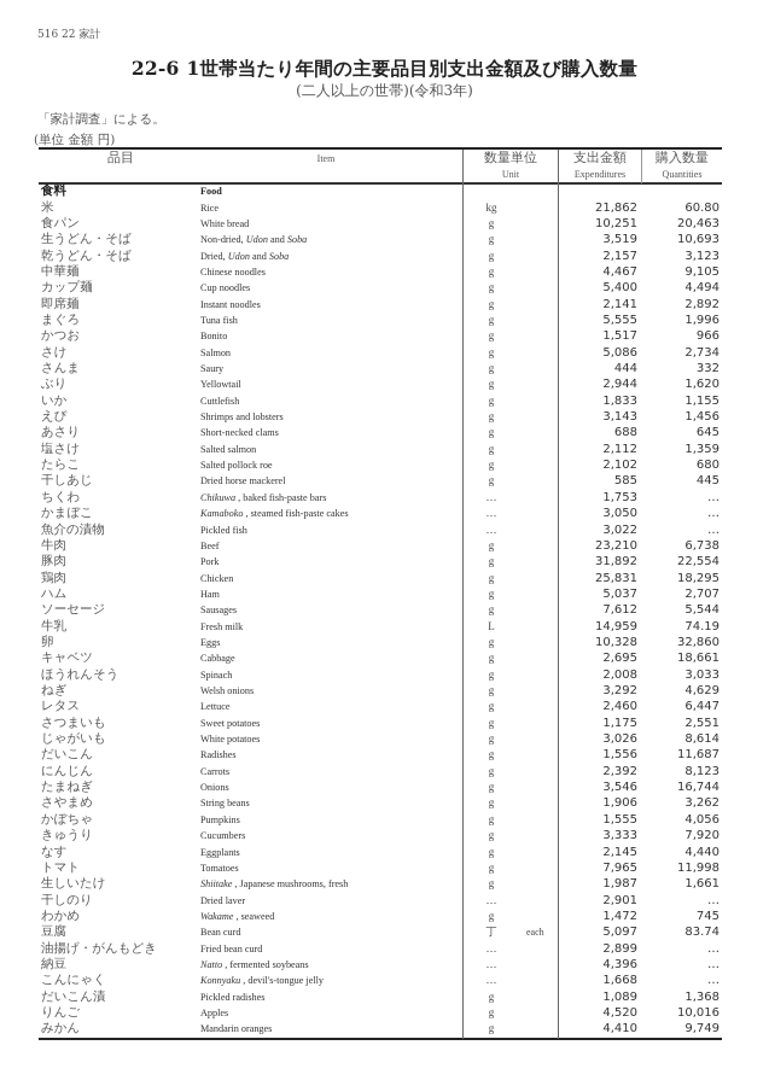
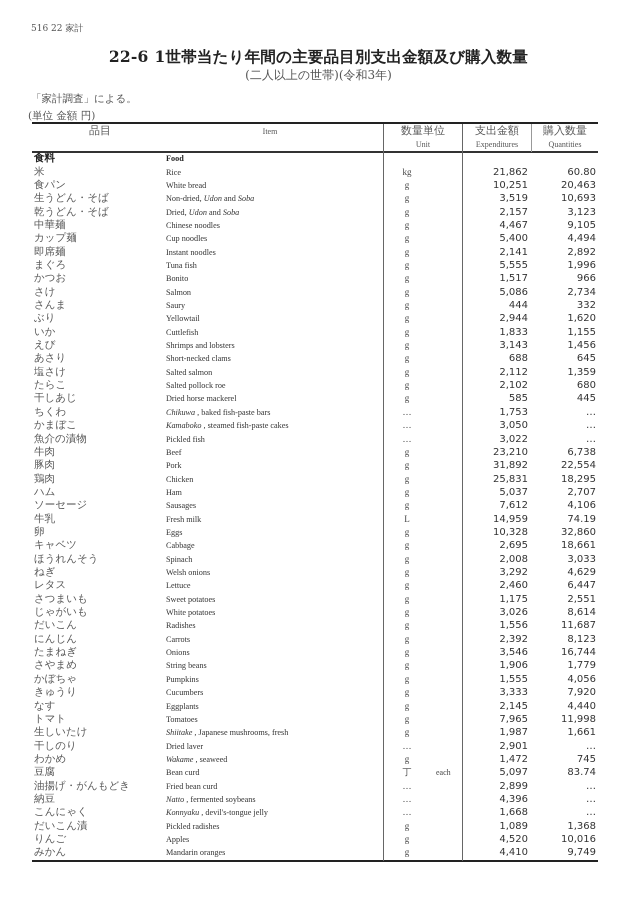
  516 22 家計
  22-6 1世帯当たり年間の主要品目別支出金額及び購入数量
  (二人以上の世帯)(令和3年)
  「家計調査」による。
  (単位 金額 円)
  品目
  Item
  数量単位
  Unit
  支出金額
  Expenditures
  購入数量
  Quantities
  食料
  Food
  米
  Rice
  kg
  21,862
  60.80
  食パン
  White bread
  g
  10,251
  20,463
  生うどん・そば
  Non-dried, Udon and Soba
  g
  3,519
  10,693
  乾うどん・そば
  Dried, Udon and Soba
  g
  2,157
  3,123
  中華麺
  Chinese noodles
  g
  4,467
  9,105
  カップ麺
  Cup noodles
  g
  5,400
  4,494
  即席麺
  Instant noodles
  g
  2,141
  2,892
  まぐろ
  Tuna fish
  g
  5,555
  1,996
  かつお
  Bonito
  g
  1,517
  966
  さけ
  Salmon
  g
  5,086
  2,734
  さんま
  Saury
  g
  444
  332
  ぶり
  Yellowtail
  g
  2,944
  1,620
  いか
  Cuttlefish
  g
  1,833
  1,155
  えび
  Shrimps and lobsters
  g
  3,143
  1,456
  あさり
  Short-necked clams
  g
  688
  645
  塩さけ
  Salted salmon
  g
  2,112
  1,359
  たらこ
  Salted pollock roe
  g
  2,102
  680
  干しあじ
  Dried horse mackerel
  g
  585
  445
  ちくわ
  Chikuwa , baked fish-paste bars
  …
  1,753
  …
  かまぼこ
  Kamaboko , steamed fish-paste cakes
  …
  3,050
  …
  魚介の漬物
  Pickled fish
  …
  3,022
  …
  牛肉
  Beef
  g
  23,210
  6,738
  豚肉
  Pork
  g
  31,892
  22,554
  鶏肉
  Chicken
  g
  25,831
  18,295
  ハム
  Ham
  g
  5,037
  2,707
  ソーセージ
  Sausages
  g
  7,612
- 5,544
+ 4,106
  牛乳
  Fresh milk
  L
  14,959
  74.19
  卵
  Eggs
  g
  10,328
  32,860
  キャベツ
  Cabbage
  g
  2,695
  18,661
  ほうれんそう
  Spinach
  g
  2,008
  3,033
  ねぎ
  Welsh onions
  g
  3,292
  4,629
  レタス
  Lettuce
  g
  2,460
  6,447
  さつまいも
  Sweet potatoes
  g
  1,175
  2,551
  じゃがいも
  White potatoes
  g
  3,026
  8,614
  だいこん
  Radishes
  g
  1,556
  11,687
  にんじん
  Carrots
  g
  2,392
  8,123
  たまねぎ
  Onions
  g
  3,546
  16,744
  さやまめ
  String beans
  g
  1,906
- 3,262
+ 1,779
  かぼちゃ
  Pumpkins
  g
  1,555
  4,056
  きゅうり
  Cucumbers
  g
  3,333
  7,920
  なす
  Eggplants
  g
  2,145
  4,440
  トマト
  Tomatoes
  g
  7,965
  11,998
  生しいたけ
  Shiitake , Japanese mushrooms, fresh
  g
  1,987
  1,661
  干しのり
  Dried laver
  …
  2,901
  …
  わかめ
  Wakame , seaweed
  g
  1,472
  745
  豆腐
  Bean curd
  丁
  each
  5,097
  83.74
  油揚げ・がんもどき
  Fried bean curd
  …
  2,899
  …
  納豆
  Natto , fermented soybeans
  …
  4,396
  …
  こんにゃく
  Konnyaku , devil's-tongue jelly
  …
  1,668
  …
  だいこん漬
  Pickled radishes
  g
  1,089
  1,368
  りんご
  Apples
  g
  4,520
  10,016
  みかん
  Mandarin oranges
  g
  4,410
  9,749
